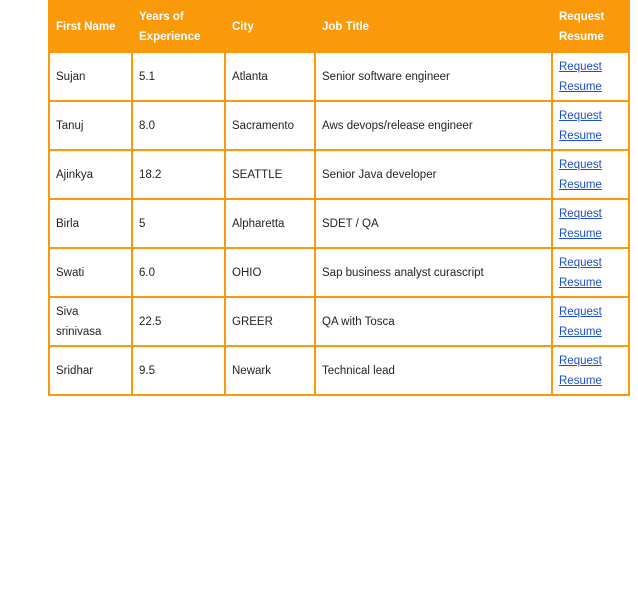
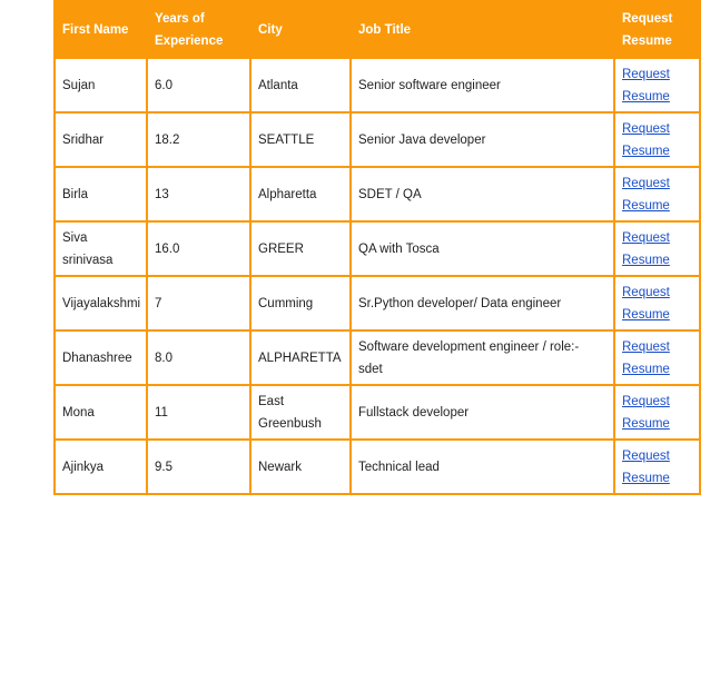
  First Name	Years of Experience	City	Job Title	Request Resume
- Sujan	5.1	Atlanta	Senior software engineer	RequestResume
+ Sujan	6.0	Atlanta	Senior software engineer	RequestResume
- Tanuj	8.0	Sacramento	Aws devops/release engineer	RequestResume
- Ajinkya	18.2	SEATTLE	Senior Java developer	RequestResume
+ Sridhar	18.2	SEATTLE	Senior Java developer	RequestResume
- Birla	5	Alpharetta	SDET / QA	RequestResume
+ Birla	13	Alpharetta	SDET / QA	RequestResume
- Swati	6.0	OHIO	Sap business analyst curascript	RequestResume
- Siva srinivasa	22.5	GREER	QA with Tosca	RequestResume
+ Siva srinivasa	16.0	GREER	QA with Tosca	RequestResume
+ Vijayalakshmi	7	Cumming	Sr.Python developer/ Data engineer	RequestResume
+ Dhanashree	8.0	ALPHARETTA	Software development engineer / role:- sdet	RequestResume
+ Mona	11	East Greenbush	Fullstack developer	RequestResume
- Sridhar	9.5	Newark	Technical lead	RequestResume
+ Ajinkya	9.5	Newark	Technical lead	RequestResume
